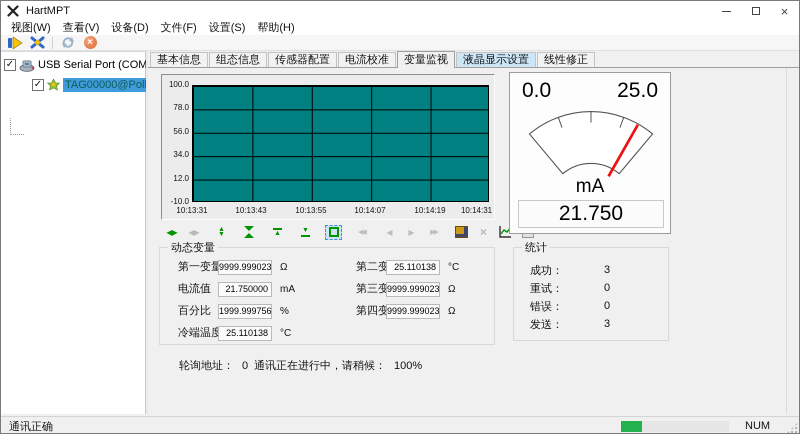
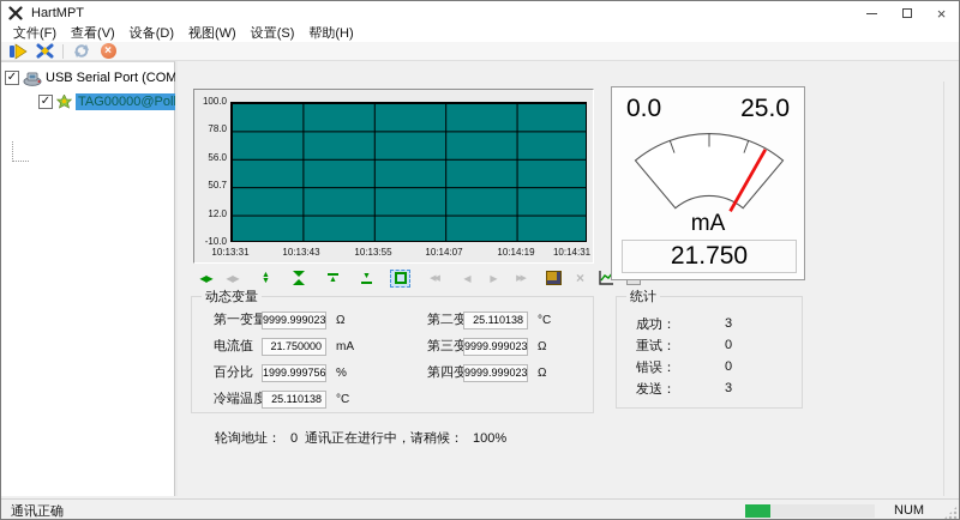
  HartMPT
  ×
- 视图(W)
+ 文件(F)
  查看(V)
  设备(D)
- 文件(F)
+ 视图(W)
  设置(S)
  帮助(H)
  USB Serial Port (COM
  TAG00000@Pol
- 基本信息
- 组态信息
- 传感器配置
- 电流校准
- 变量监视
- 液晶显示设置
- 线性修正
  100.0
  78.0
  56.0
- 34.0
+ 50.7
  12.0
  -10.0
  10:13:31
  10:13:43
  10:13:55
  10:14:07
  10:14:19
  10:14:31
  0.0
  25.0
  mA
  21.750
  动态变量
  第一变量
  9999.999023
  Ω
  电流值
  21.750000
  mA
  百分比
  1999.999756
  %
  冷端温度
  25.110138
  °C
  第二变
  25.110138
  °C
  第三变
  9999.999023
  Ω
  第四变
  9999.999023
  Ω
  统计
  成功：
  3
  重试：
  0
  错误：
  0
  发送：
  3
  轮询地址： 0
  通讯正在进行中，请稍候： 100%
  通讯正确
  NUM
